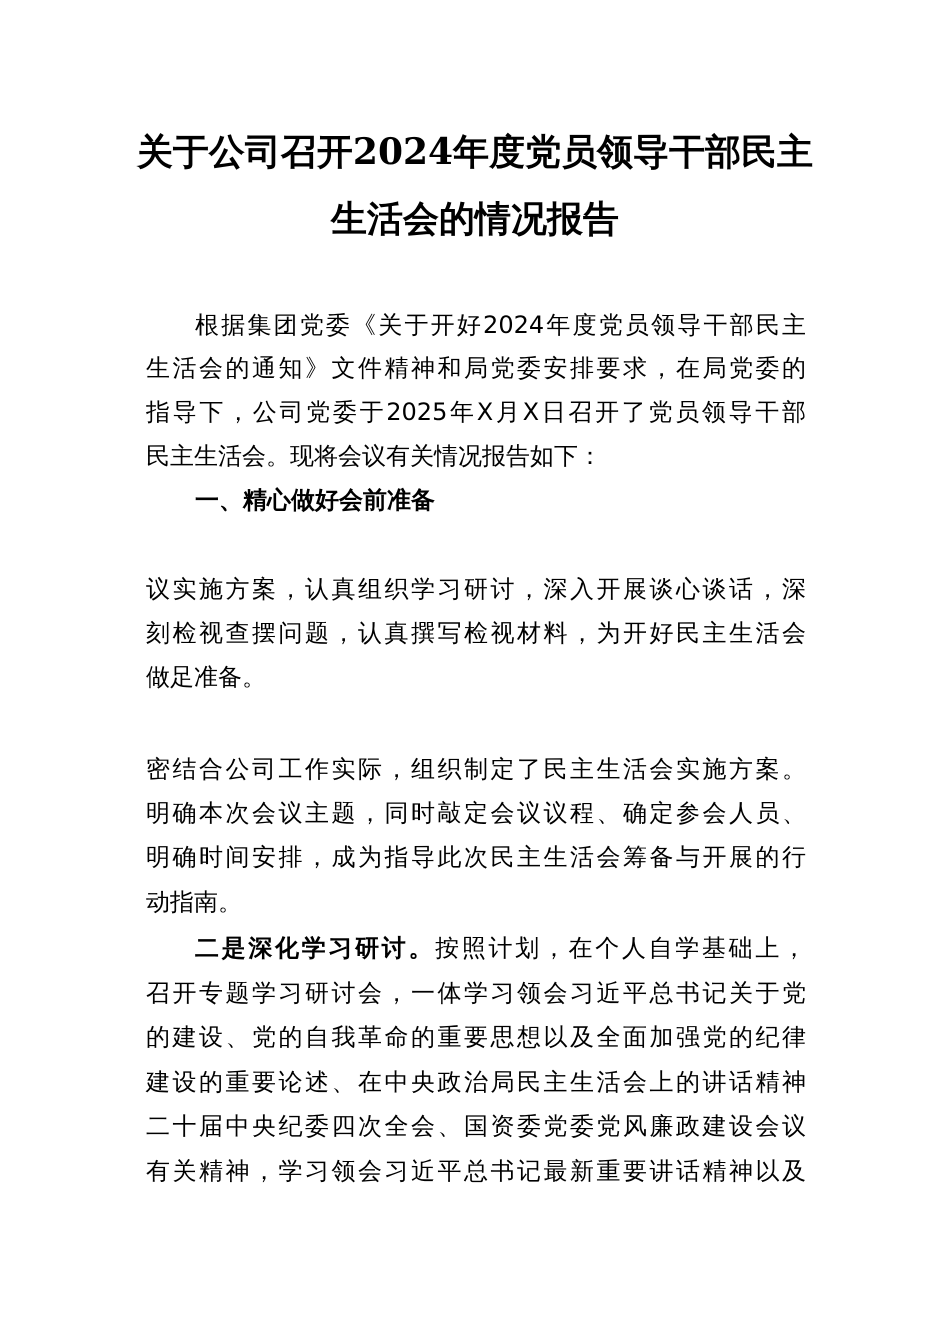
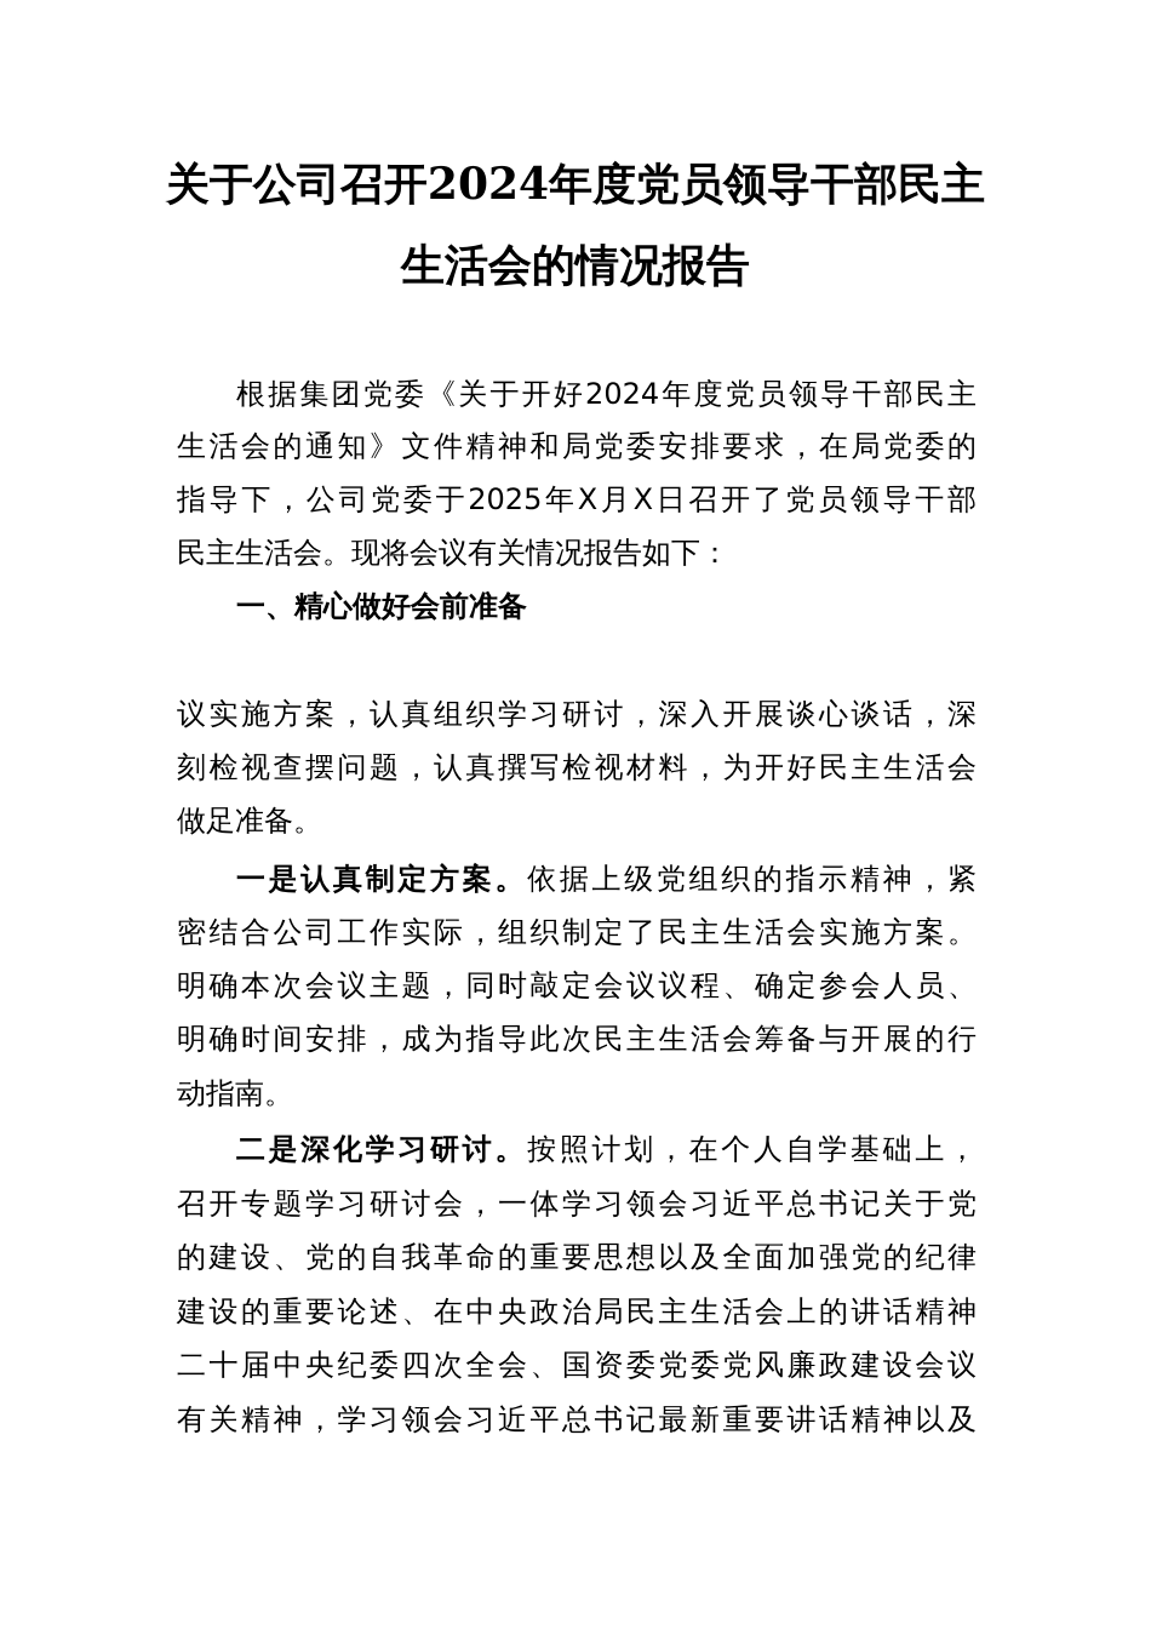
  关于公司召开2024年度党员领导干部民主
  生活会的情况报告
  根据集团党委《关于开好2024年度党员领导干部民主
  生活会的通知》文件精神和局党委安排要求，在局党委的
  指导下，公司党委于2025年X月X日召开了党员领导干部
  民主生活会。现将会议有关情况报告如下：
  一、精心做好会前准备
  议实施方案，认真组织学习研讨，深入开展谈心谈话，深
  刻检视查摆问题，认真撰写检视材料，为开好民主生活会
  做足准备。
+ 一是认真制定方案。依据上级党组织的指示精神，紧
  密结合公司工作实际，组织制定了民主生活会实施方案。
  明确本次会议主题，同时敲定会议议程、确定参会人员、
  明确时间安排，成为指导此次民主生活会筹备与开展的行
  动指南。
  二是深化学习研讨。按照计划，在个人自学基础上，
  召开专题学习研讨会，一体学习领会习近平总书记关于党
  的建设、党的自我革命的重要思想以及全面加强党的纪律
  建设的重要论述、在中央政治局民主生活会上的讲话精神
  二十届中央纪委四次全会、国资委党委党风廉政建设会议
  有关精神，学习领会习近平总书记最新重要讲话精神以及
